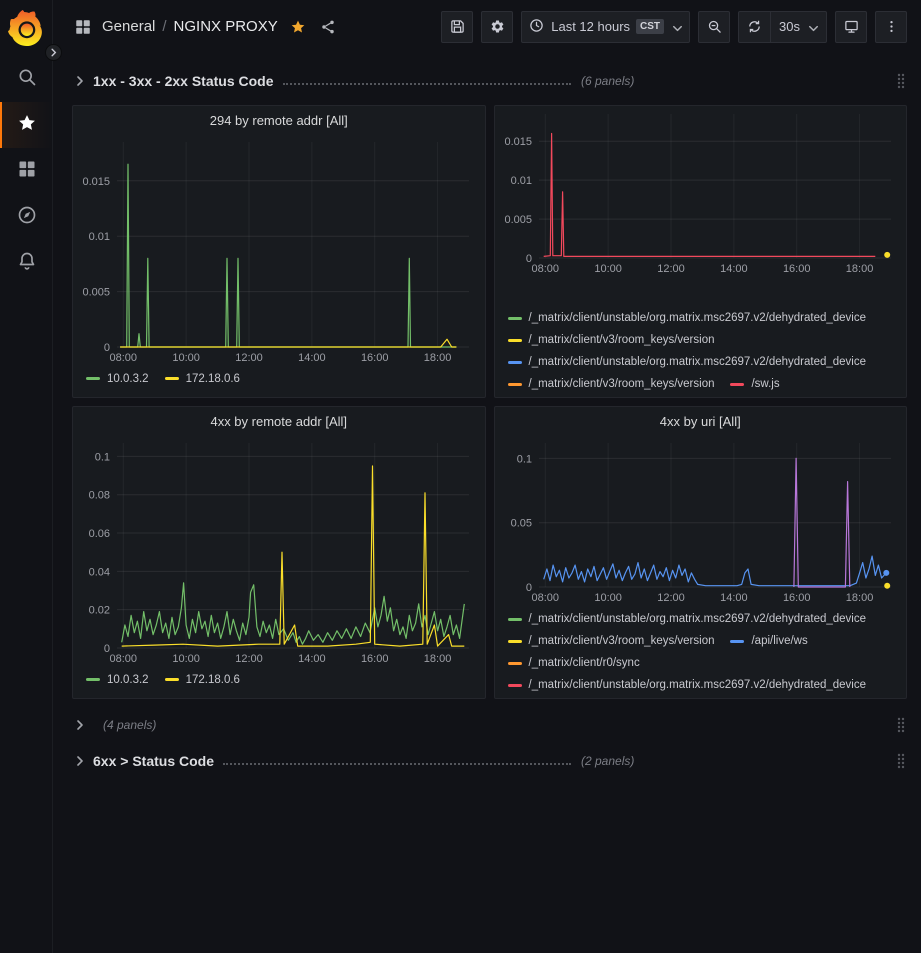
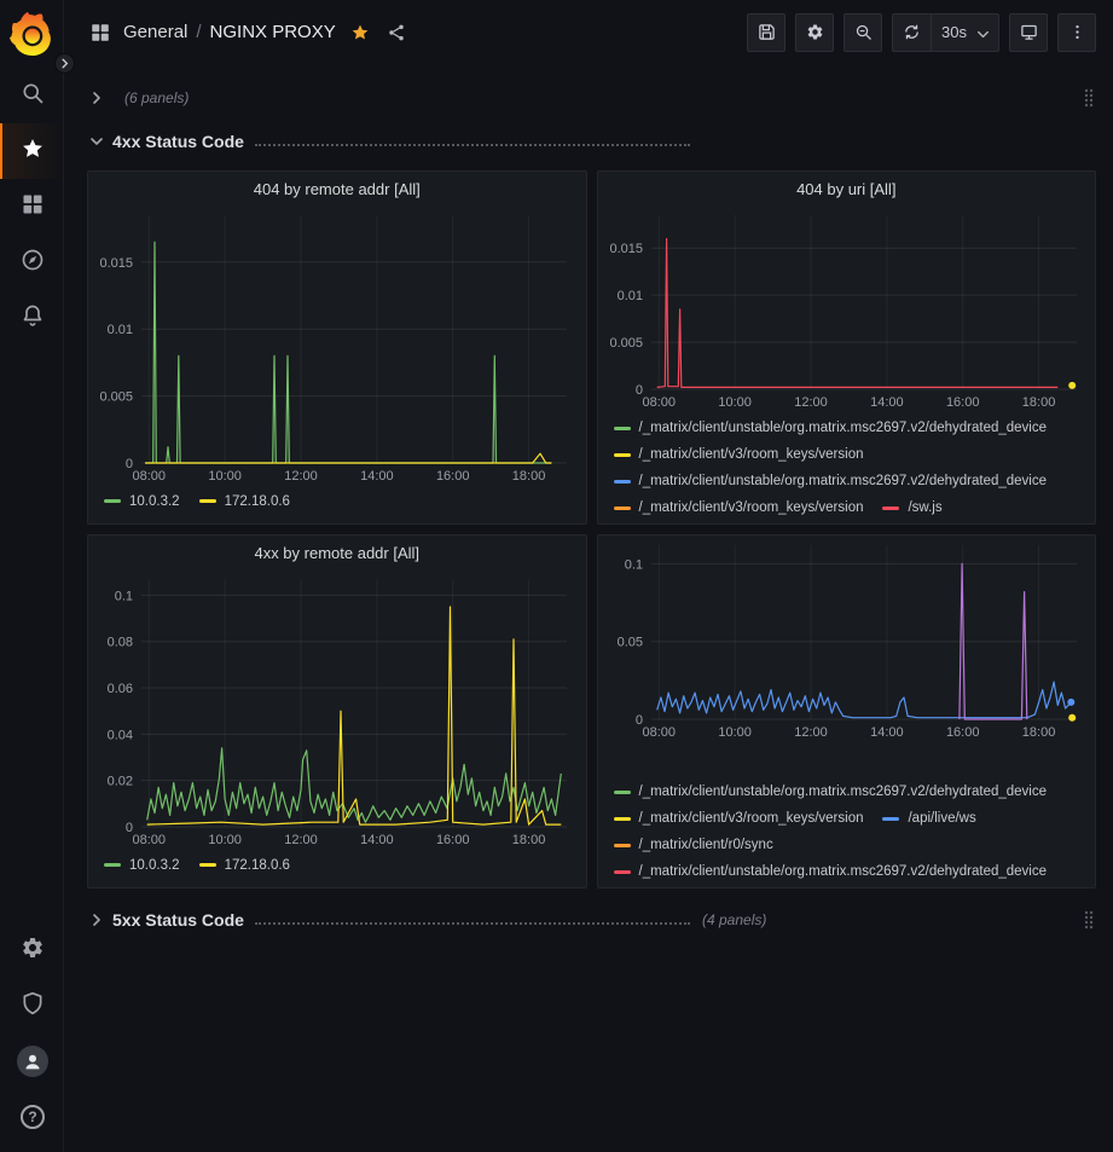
+ ?
  General
  /
  NGINX PROXY
- Last 12 hours
- CST
  30s
- 1xx - 3xx - 2xx Status Code
  (6 panels)
+ 4xx Status Code
- 294 by remote addr [All]
+ 404 by remote addr [All]
  08:00
  10:00
  12:00
  14:00
  16:00
  18:00
  0
  0.005
  0.01
  0.015
  10.0.3.2
  172.18.0.6
+ 404 by uri [All]
  08:00
  10:00
  12:00
  14:00
  16:00
  18:00
  0
  0.005
  0.01
  0.015
  /_matrix/client/unstable/org.matrix.msc2697.v2/dehydrated_device
  /_matrix/client/v3/room_keys/version
  /_matrix/client/unstable/org.matrix.msc2697.v2/dehydrated_device
  /_matrix/client/v3/room_keys/version
  /sw.js
  4xx by remote addr [All]
  08:00
  10:00
  12:00
  14:00
  16:00
  18:00
  0
  0.02
  0.04
  0.06
  0.08
  0.1
  10.0.3.2
  172.18.0.6
- 4xx by uri [All]
  08:00
  10:00
  12:00
  14:00
  16:00
  18:00
  0
  0.05
  0.1
  /_matrix/client/unstable/org.matrix.msc2697.v2/dehydrated_device
  /_matrix/client/v3/room_keys/version
  /api/live/ws
  /_matrix/client/r0/sync
  /_matrix/client/unstable/org.matrix.msc2697.v2/dehydrated_device
+ 5xx Status Code
  (4 panels)
- 6xx > Status Code
- (2 panels)
